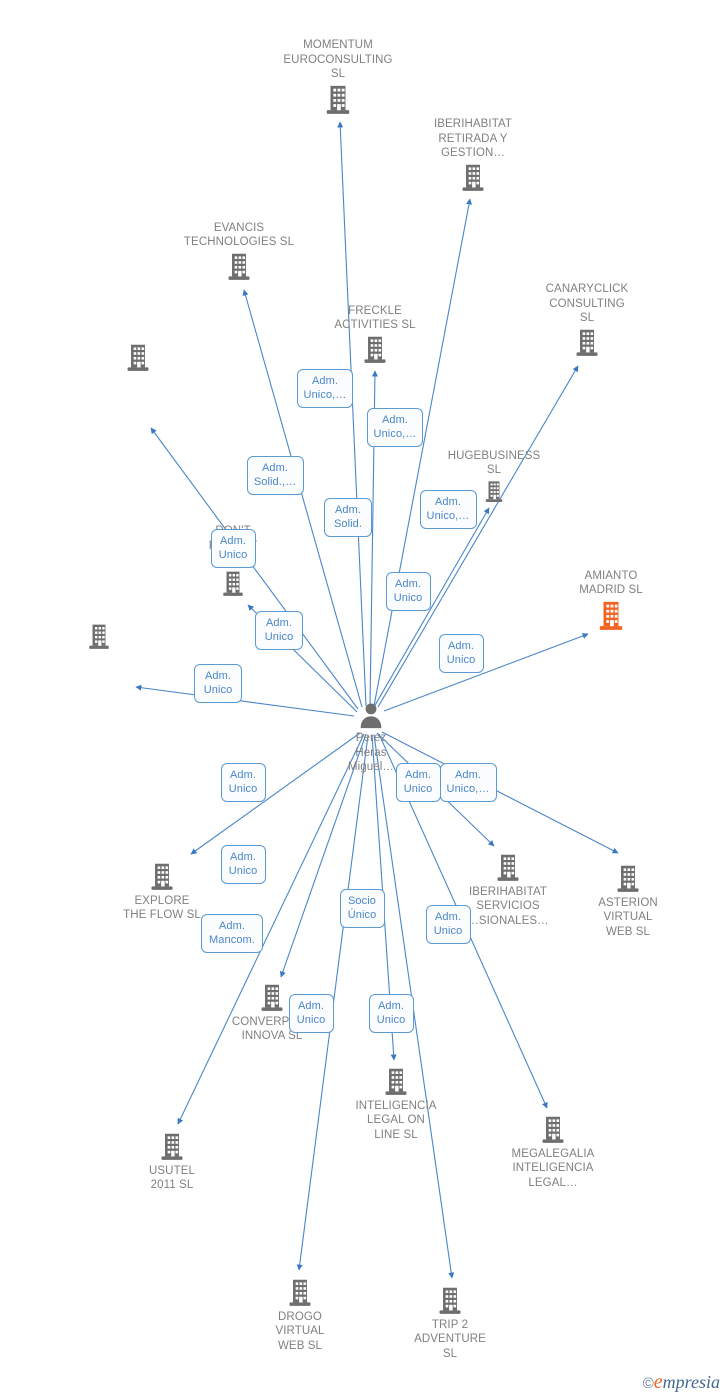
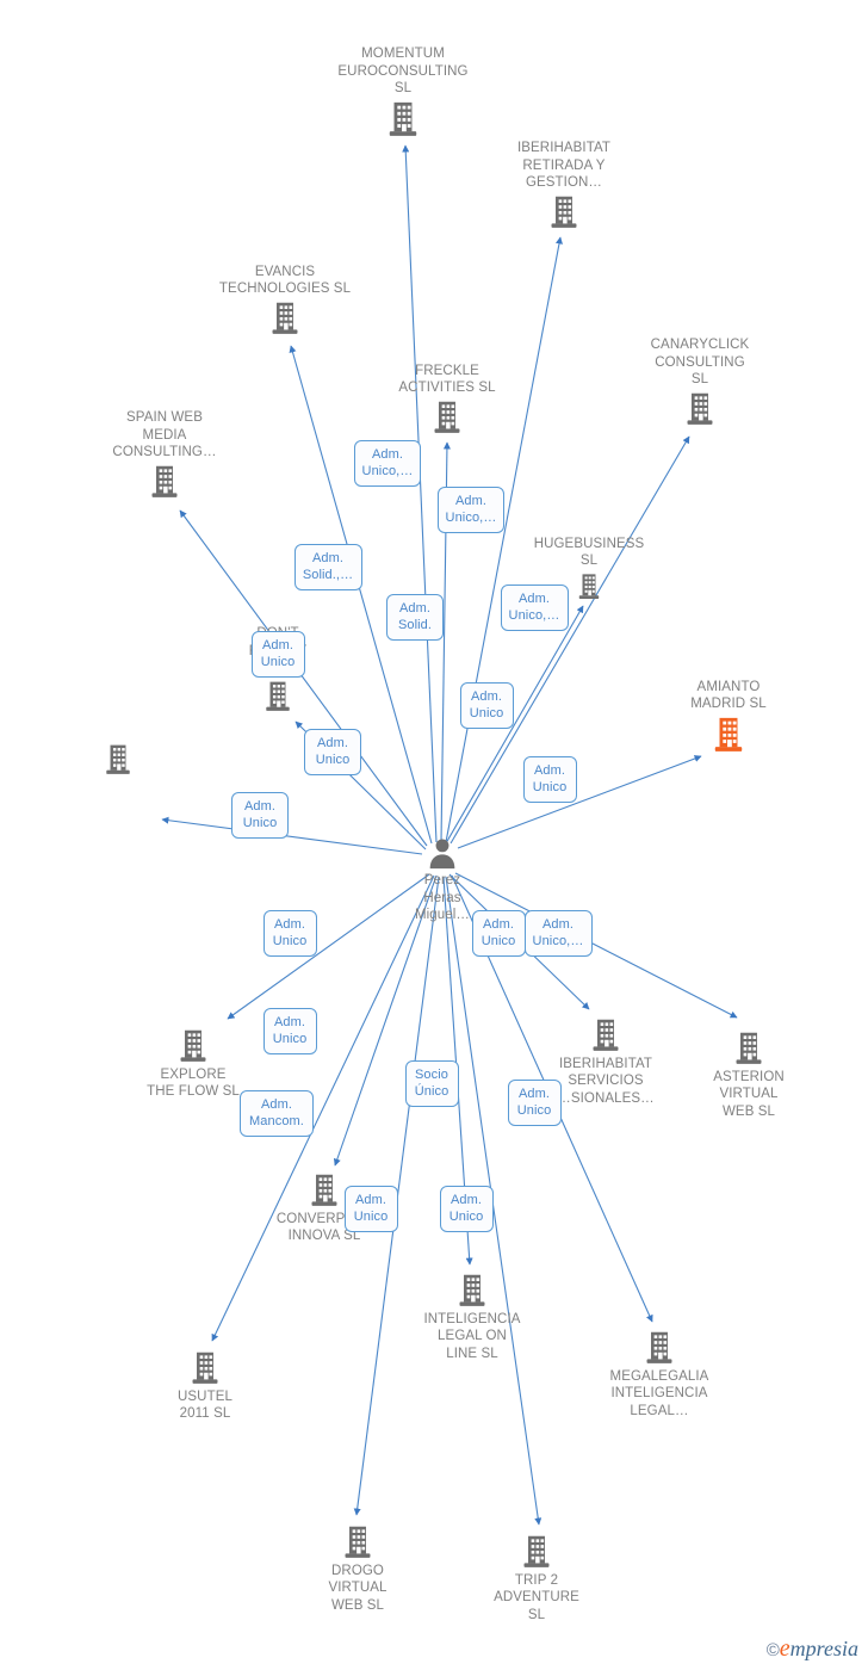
  MOMENTUM
  EUROCONSULTING
  SL
  IBERIHABITAT
  RETIRADA Y
  GESTION…
  EVANCIS
  TECHNOLOGIES SL
  FRECKLE
  ACTIVITIES SL
  CANARYCLICK
  CONSULTING
  SL
+ SPAIN WEB
+ MEDIA
+ CONSULTING…
  HUGEBUSINESS
  SL
  AMIANTO
  MADRID SL
  EXPLORE
  THE FLOW SL
  IBERIHABITAT
  SERVICIOS
  …SIONALES…
  ASTERION
  VIRTUAL
  WEB SL
  CONVERP
  INNOVA SL
  INTELIGENCIA
  LEGAL ON
  LINE SL
  MEGALEGALIA
  INTELIGENCIA
  LEGAL…
  USUTEL
  2011 SL
  DROGO
  VIRTUAL
  WEB SL
  TRIP 2
  ADVENTURE
  SL
  Perez
  Heras
  Miguel…
  Adm.
  Unico,…
  Adm.
  Unico,…
  Adm.
  Solid.,…
  Adm.
  Solid.
  Adm.
  Unico,…
  Adm.
  Unico
  Adm.
  Unico
  Adm.
  Unico
  Adm.
  Unico
  Adm.
  Unico
  Adm.
  Unico
  Adm.
  Unico
  Adm.
  Unico,…
  Adm.
  Unico
  Socio
  Único
  Adm.
  Unico
  Adm.
  Mancom.
  Adm.
  Unico
  Adm.
  Unico
  ©empresia
